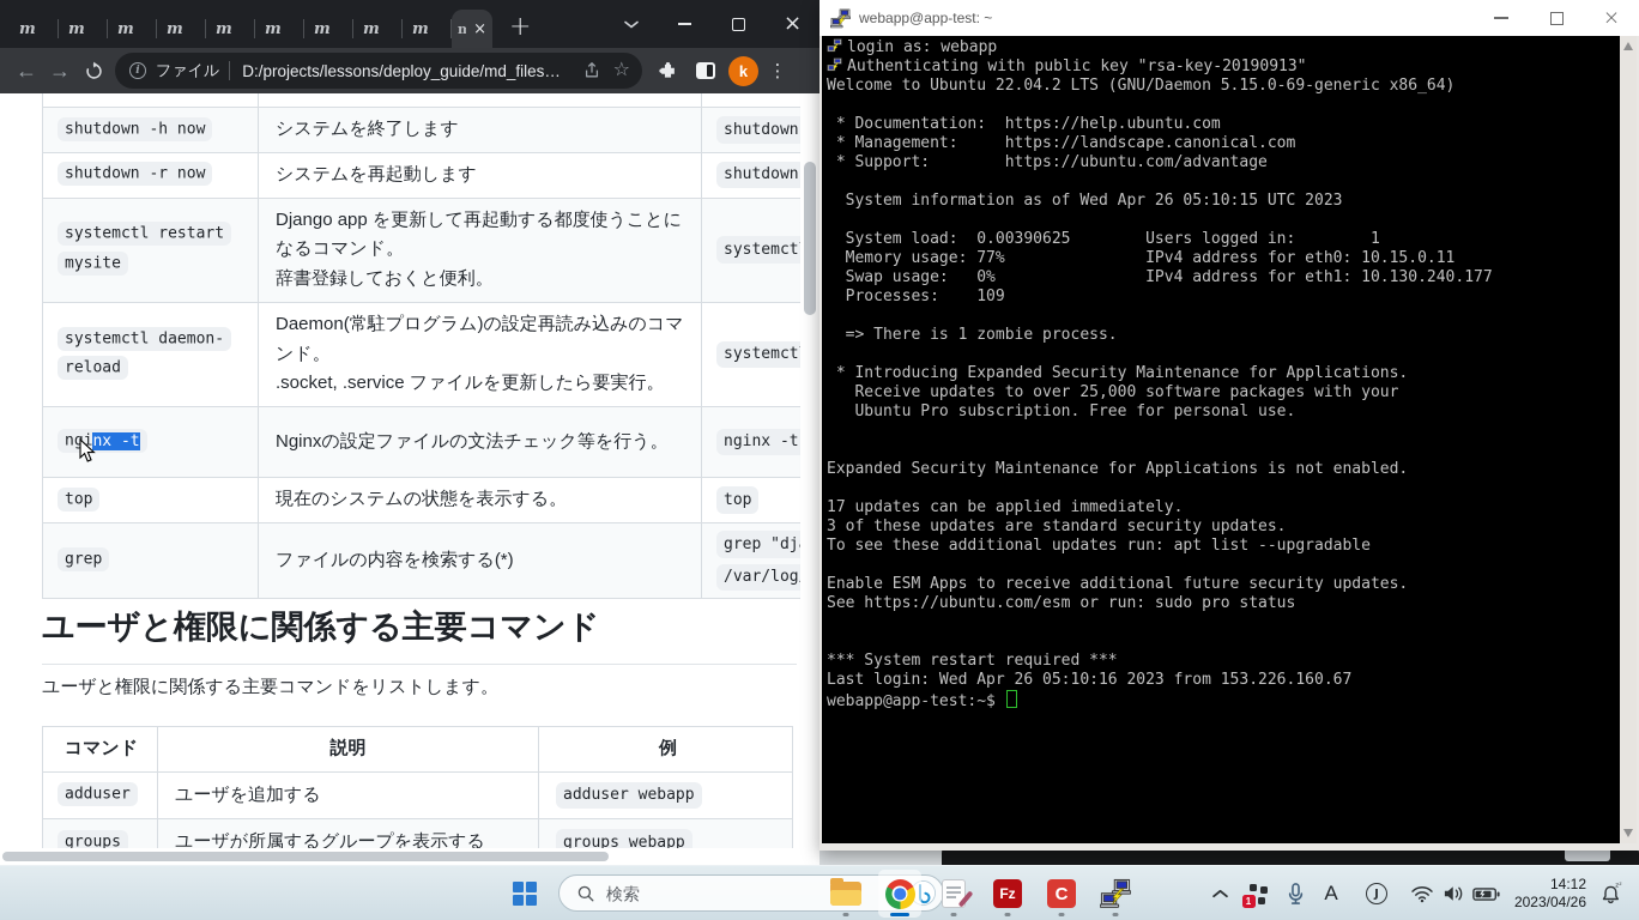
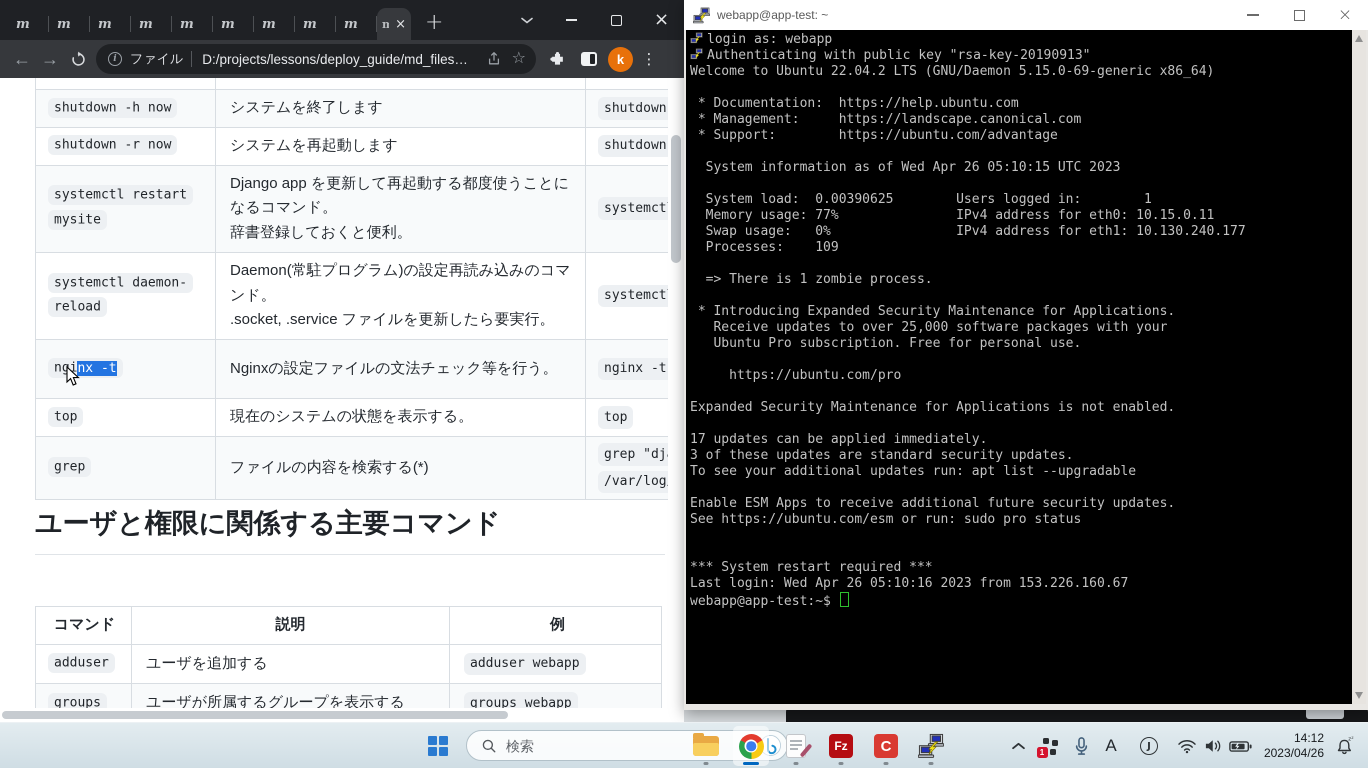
  m
  m
  m
  m
  m
  m
  m
  m
  m
  m
  ×
  +
  ×
  ←
  →
  i
  ファイル
  D:/projects/lessons/deploy_guide/md_files…
  ☆
  k
  ⋮
  shutdown -h now	システムを終了します	shutdown
  shutdown -r now	システムを再起動します	shutdown
  systemctl restart mysite	Django app を更新して再起動する都度使うことになるコマンド。 辞書登録しておくと便利。	systemct
  systemctl daemon-reload	Daemon(常駐プログラム)の設定再読み込みのコマンド。 .socket, .service ファイルを更新したら要実行。	systemct
  nginx -t	Nginxの設定ファイルの文法チェック等を行う。	nginx -t
  top	現在のシステムの状態を表示する。	top
  grep	ファイルの内容を検索する(*)	grep "dj/var/log
  ユーザと権限に関係する主要コマンド
- ユーザと権限に関係する主要コマンドをリストします。
  コマンド	説明	例
  adduser	ユーザを追加する	adduser webapp
  groups	ユーザが所属するグループを表示する	groups webapp
  webapp@app-test: ~
  ×
  login as: webapp
  Authenticating with public key "rsa-key-20190913"
  Welcome to Ubuntu 22.04.2 LTS (GNU/Daemon 5.15.0-69-generic x86_64)
  * Documentation: https://help.ubuntu.com
  * Management: https://landscape.canonical.com
  * Support: https://ubuntu.com/advantage
  System information as of Wed Apr 26 05:10:15 UTC 2023
  System load: 0.00390625 Users logged in: 1
  Memory usage: 77% IPv4 address for eth0: 10.15.0.11
  Swap usage: 0% IPv4 address for eth1: 10.130.240.177
  Processes: 109
  => There is 1 zombie process.
  * Introducing Expanded Security Maintenance for Applications.
  Receive updates to over 25,000 software packages with your
  Ubuntu Pro subscription. Free for personal use.
+ https://ubuntu.com/pro
  Expanded Security Maintenance for Applications is not enabled.
  17 updates can be applied immediately.
  3 of these updates are standard security updates.
- To see these additional updates run: apt list --upgradable
+ To see your additional updates run: apt list --upgradable
  Enable ESM Apps to receive additional future security updates.
  See https://ubuntu.com/esm or run: sudo pro status
  *** System restart required ***
  Last login: Wed Apr 26 05:10:16 2023 from 153.226.160.67
  webapp@app-test:~$
  検索
  Fz
  C
  1
  A
  J
  14:12
  2023/04/26
